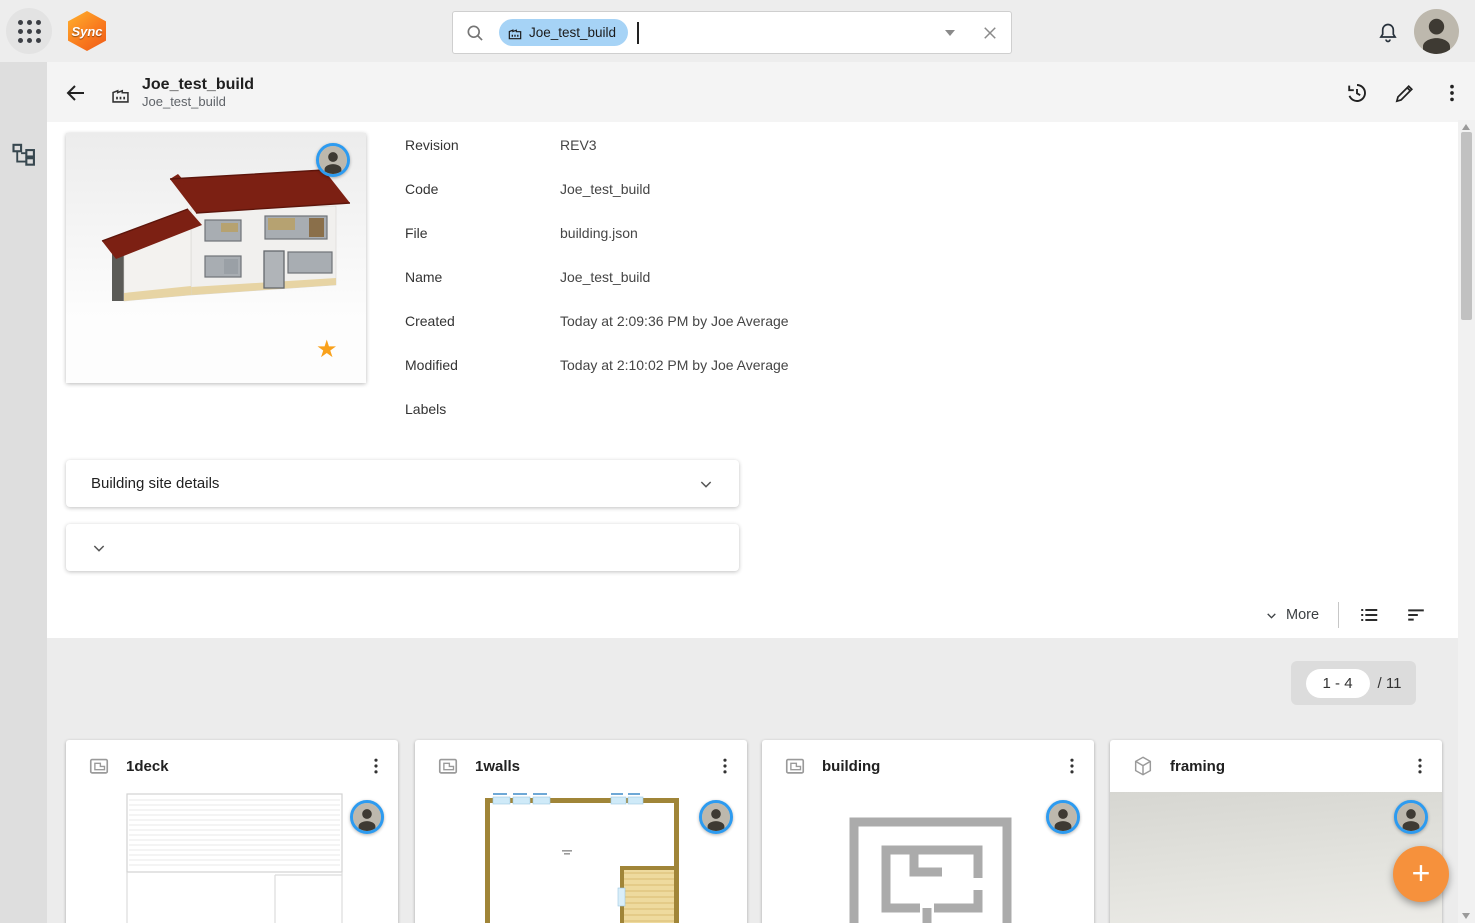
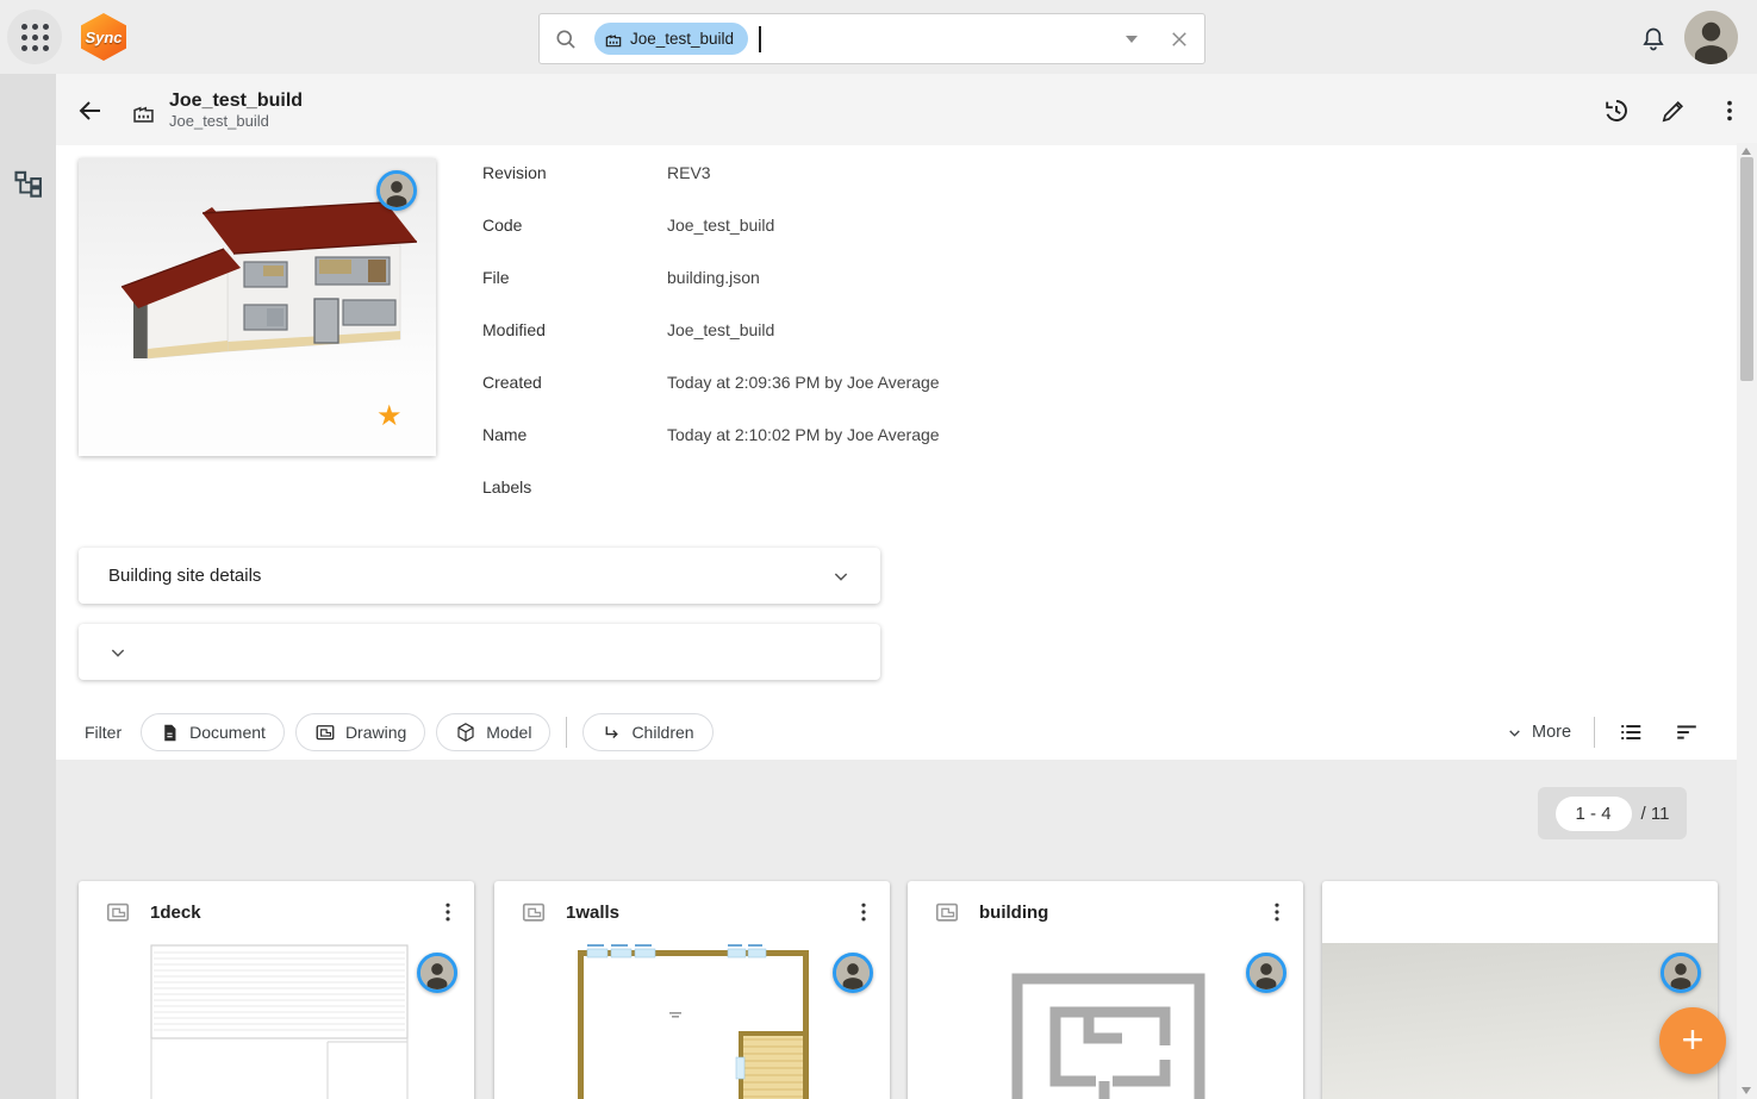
  Sync
  Joe_test_build
  Joe_test_build
  Joe_test_build
  ★
  Revision
  REV3
  Code
  Joe_test_build
  File
  building.json
- Name
+ Modified
  Joe_test_build
  Created
  Today at 2:09:36 PM by Joe Average
- Modified
+ Name
  Today at 2:10:02 PM by Joe Average
  Labels
  Building site details
+ Filter
+ Document
+ Drawing
+ Model
+ Children
  More
  1 - 4
  / 11
  1deck
  1walls
  building
- framing
  +
